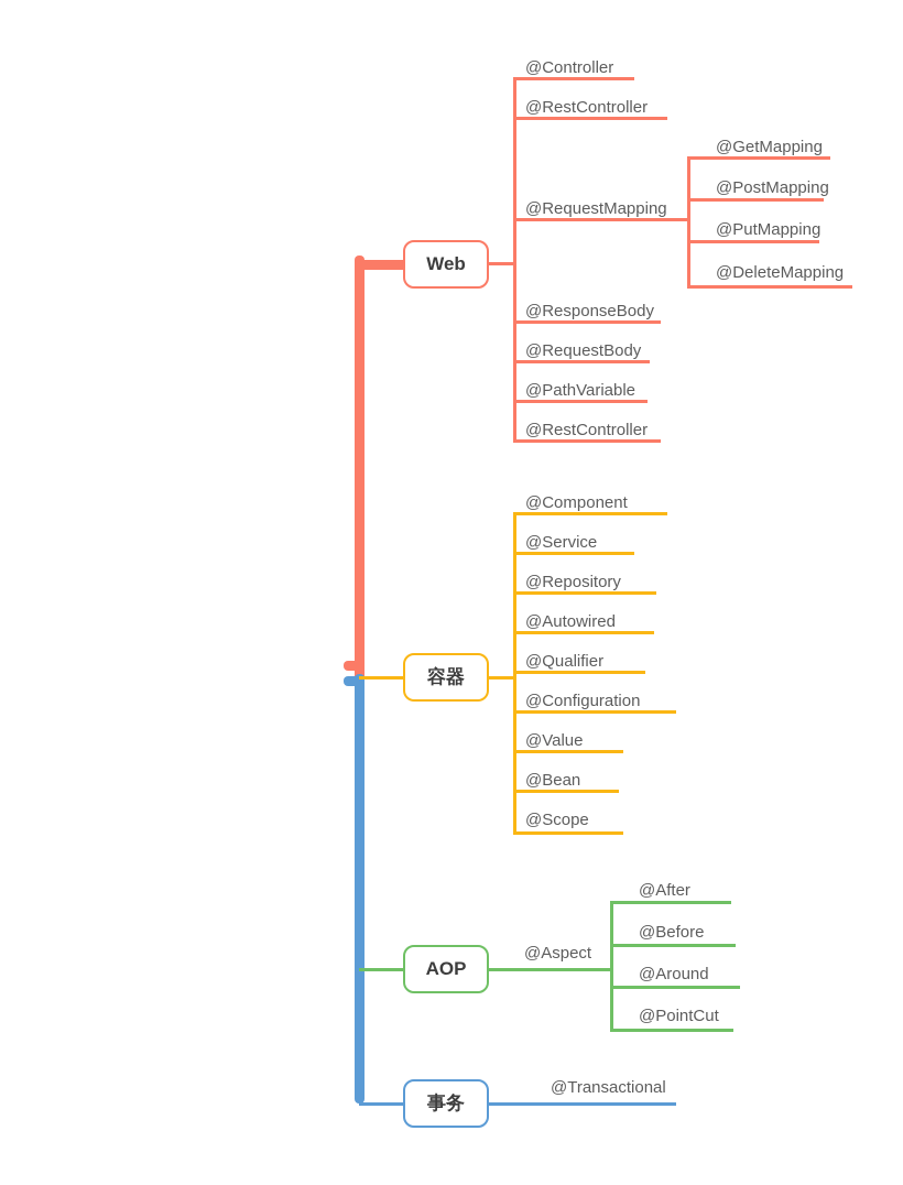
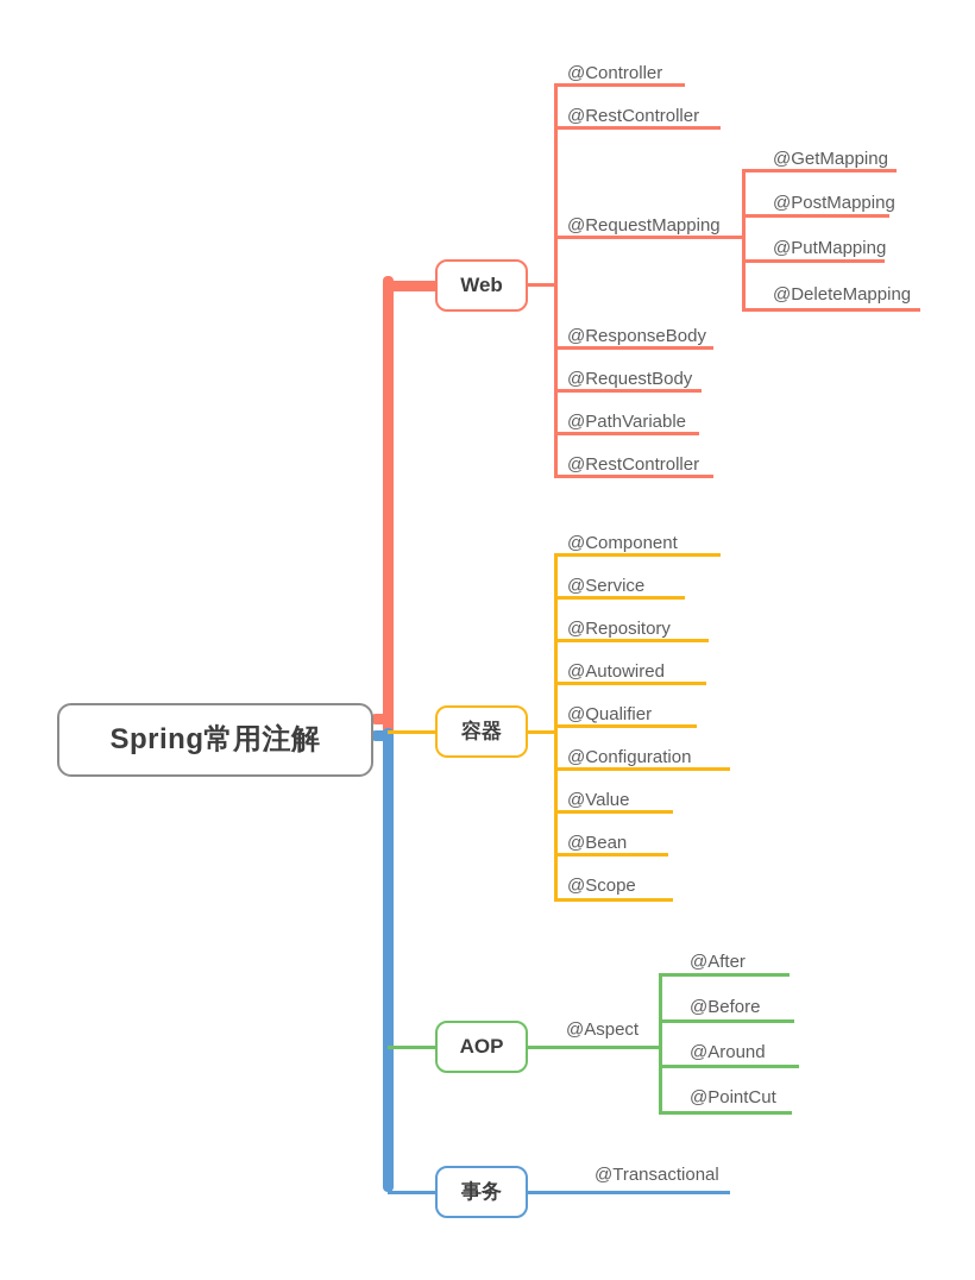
+ Spring常用注解
  Web
  @Controller
  @RestController
  @RequestMapping
  @GetMapping
  @PostMapping
  @PutMapping
  @DeleteMapping
  @ResponseBody
  @RequestBody
  @PathVariable
  @RestController
  容器
  @Component
  @Service
  @Repository
  @Autowired
  @Qualifier
  @Configuration
  @Value
  @Bean
  @Scope
  AOP
  @Aspect
  @After
  @Before
  @Around
  @PointCut
  事务
  @Transactional
